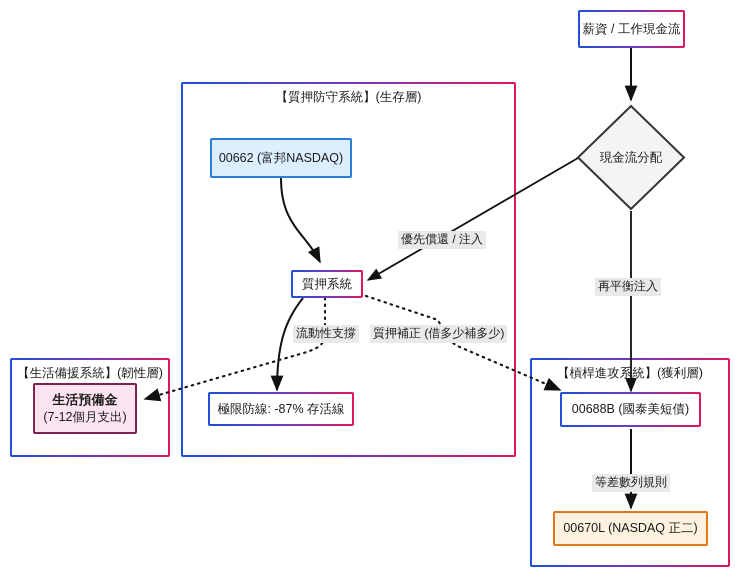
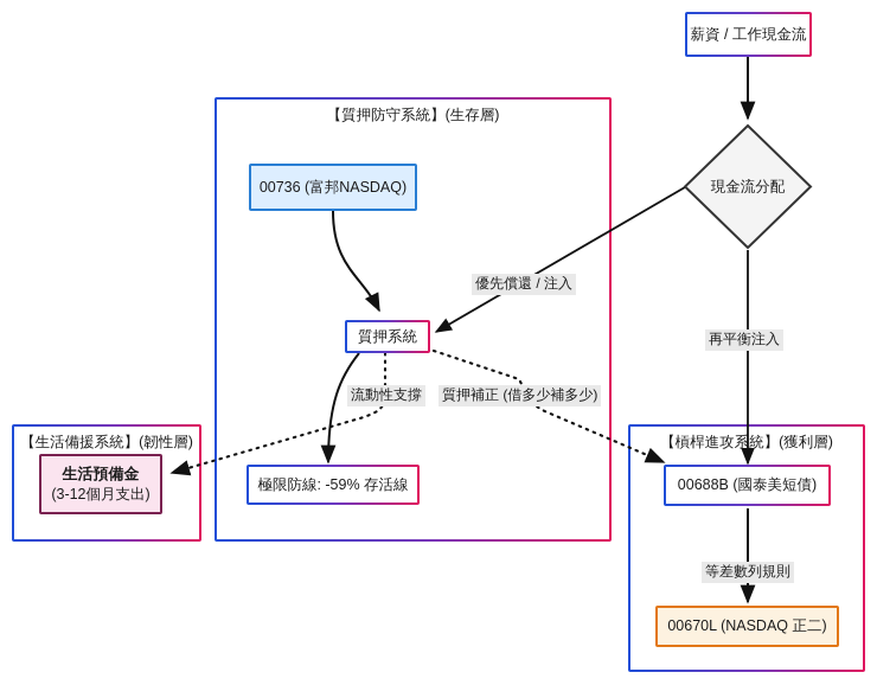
  【質押防守系統】(生存層)
  【生活備援系統】(韌性層)
  【槓桿進攻系統】(獲利層)
  薪資 / 工作現金流
  現金流分配
- 00662 (富邦NASDAQ)
+ 00736 (富邦NASDAQ)
  質押系統
- 極限防線: -87% 存活線
+ 極限防線: -59% 存活線
  生活預備金
- (7-12個月支出)
+ (3-12個月支出)
  00688B (國泰美短債)
  00670L (NASDAQ 正二)
  優先償還 / 注入
  再平衡注入
  流動性支撐
  質押補正 (借多少補多少)
  等差數列規則
